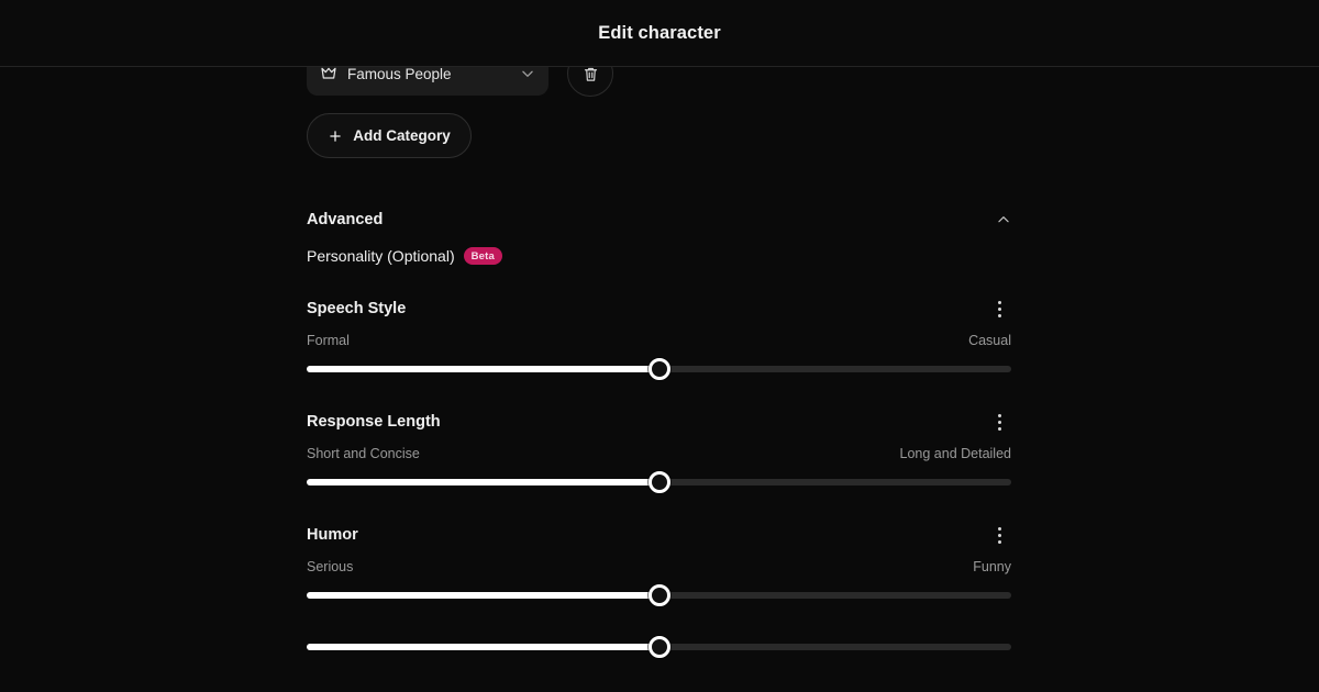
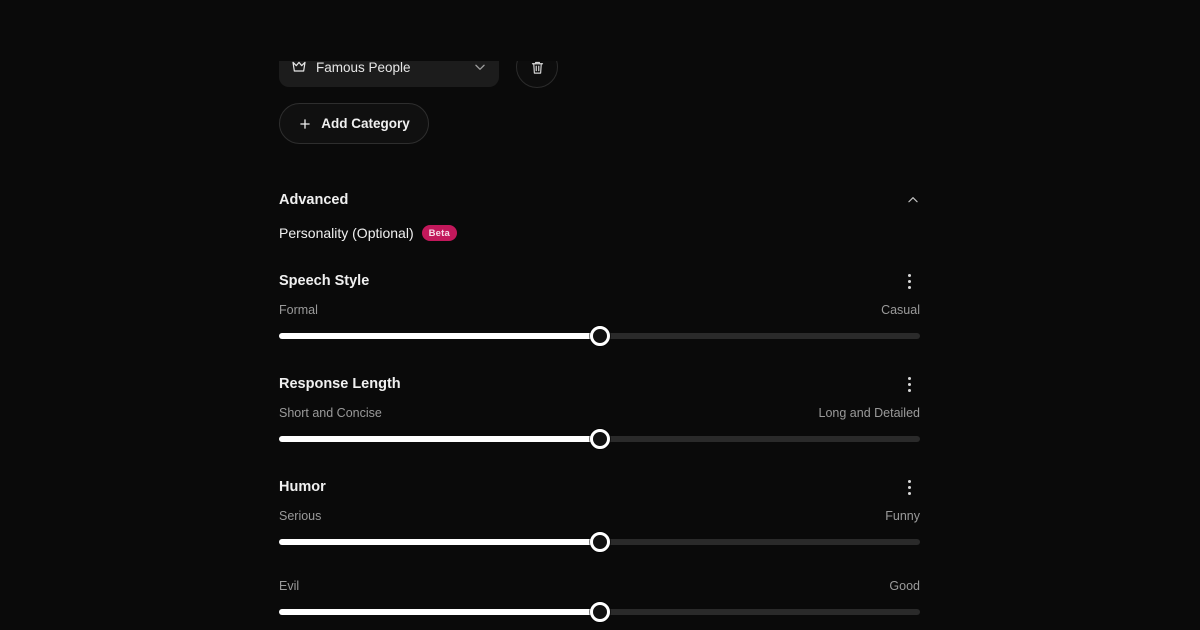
- Edit character
  Famous People
  Add Category
  Advanced
  Personality (Optional)
  Beta
  Speech Style
  Formal
  Casual
  Response Length
  Short and Concise
  Long and Detailed
  Humor
  Serious
  Funny
+ Evil
+ Good
